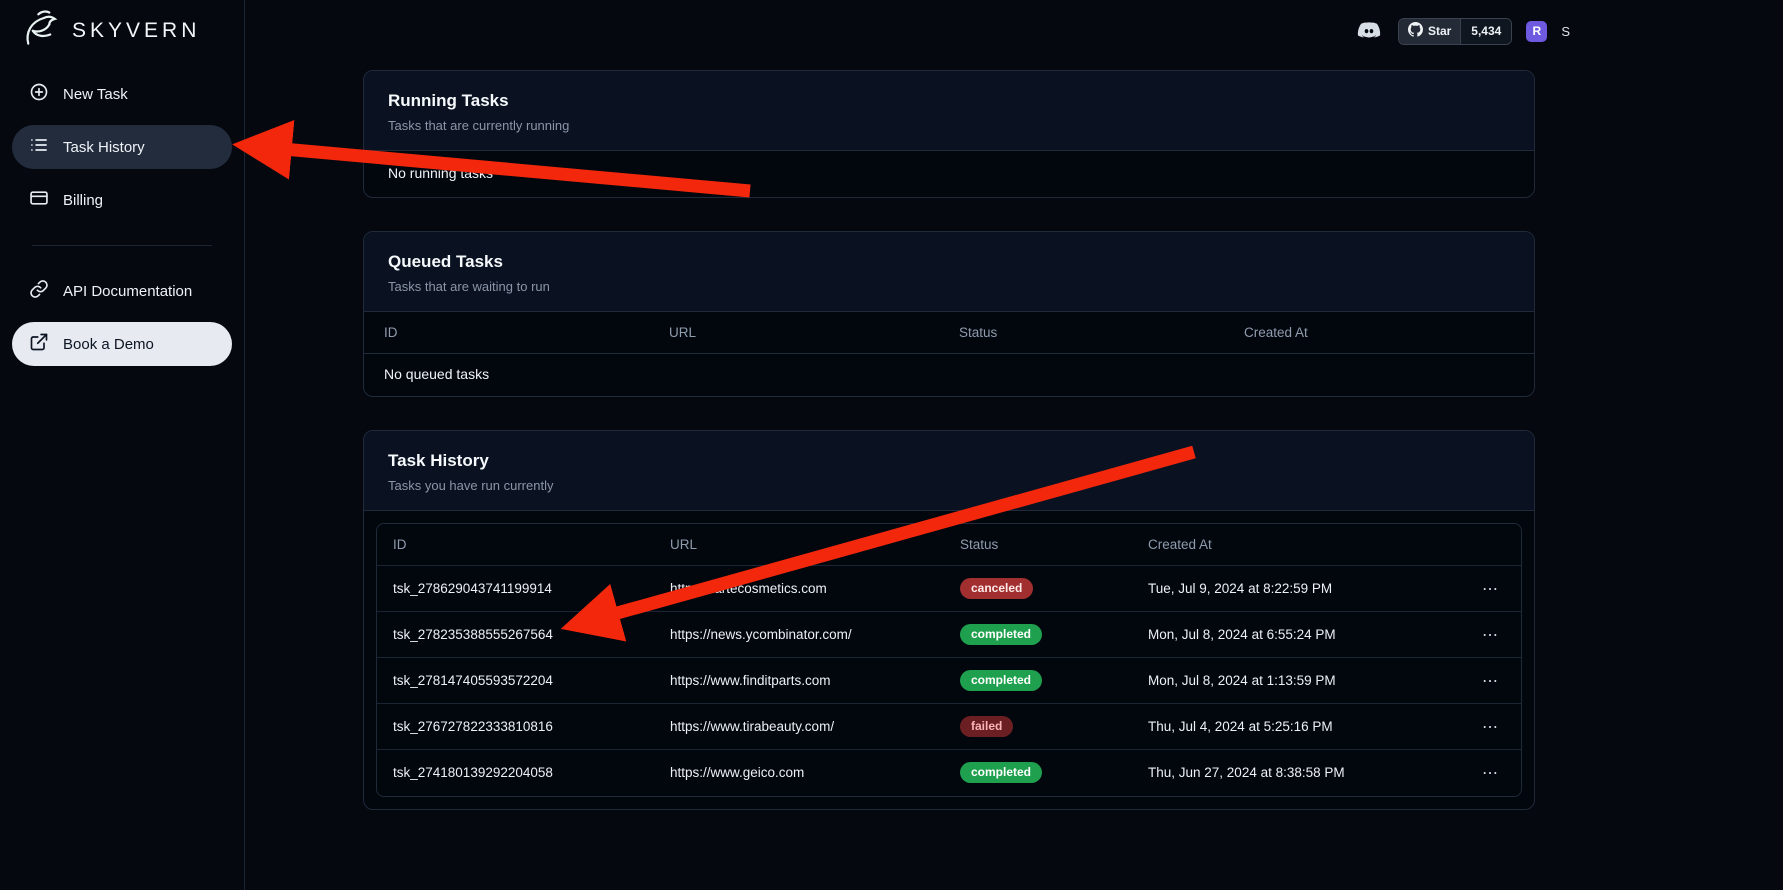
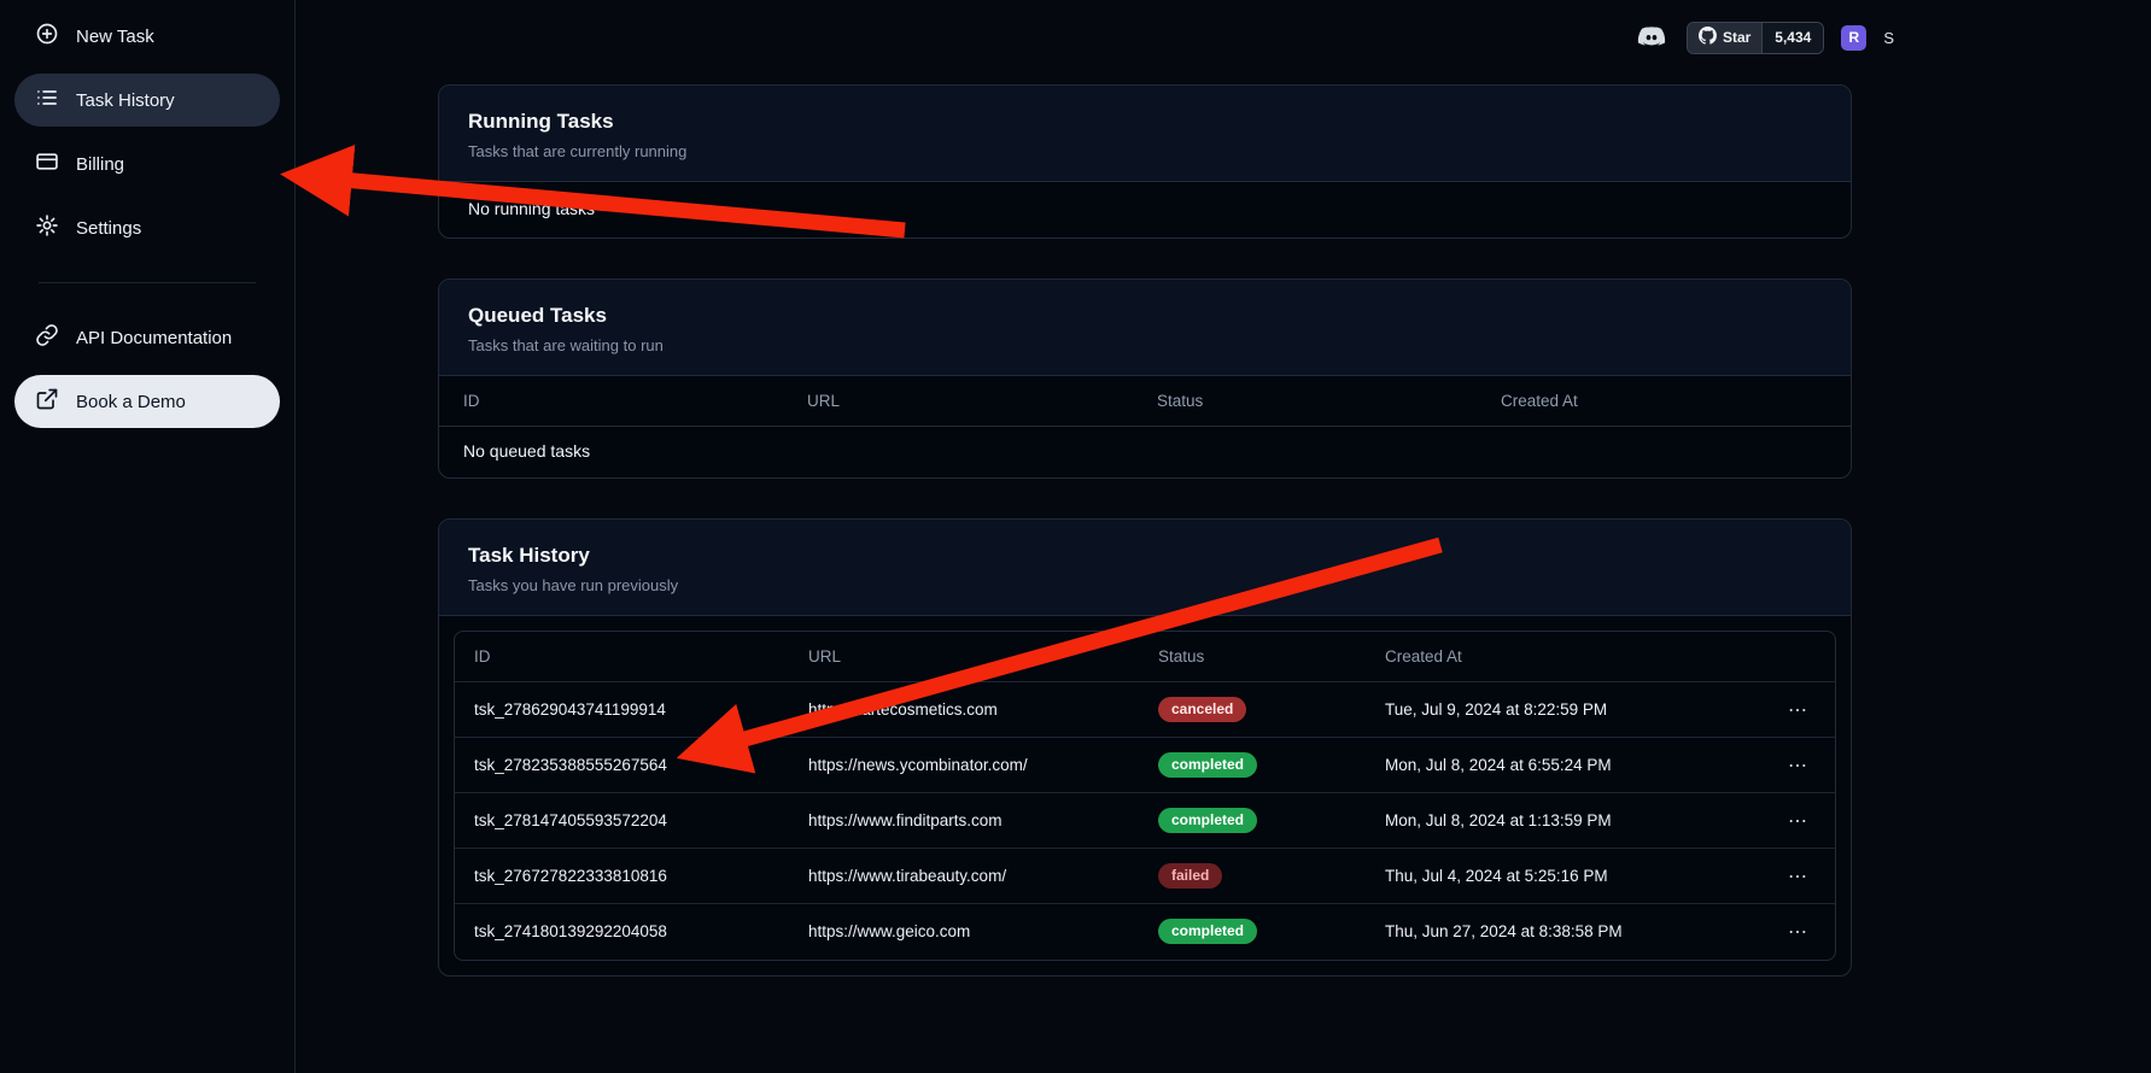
- SKYVERN
  New Task
  Task History
  Billing
+ Settings
  API Documentation
  Book a Demo
  Star
  5,434
  R
  S
  Running Tasks
  Tasks that are currently running
  No running tas
  Queued Tasks
  Tasks that are waiting to run
  ID	URL	Status	Created At
  No queued tasks
  Task History
- Tasks you have run currently
+ Tasks you have run previously
  ID	URL	Status	Created At
  tsk_278629043741199914	htecosmetics.com	canceled	Tue, Jul 9, 2024 at 8:22:59 PM	⋯
  tsk_278235388555267564	https://news.ycombinator.com/	completed	Mon, Jul 8, 2024 at 6:55:24 PM	⋯
  tsk_278147405593572204	https://www.finditparts.com	completed	Mon, Jul 8, 2024 at 1:13:59 PM	⋯
  tsk_276727822333810816	https://www.tirabeauty.com/	failed	Thu, Jul 4, 2024 at 5:25:16 PM	⋯
  tsk_274180139292204058	https://www.geico.com	completed	Thu, Jun 27, 2024 at 8:38:58 PM	⋯
